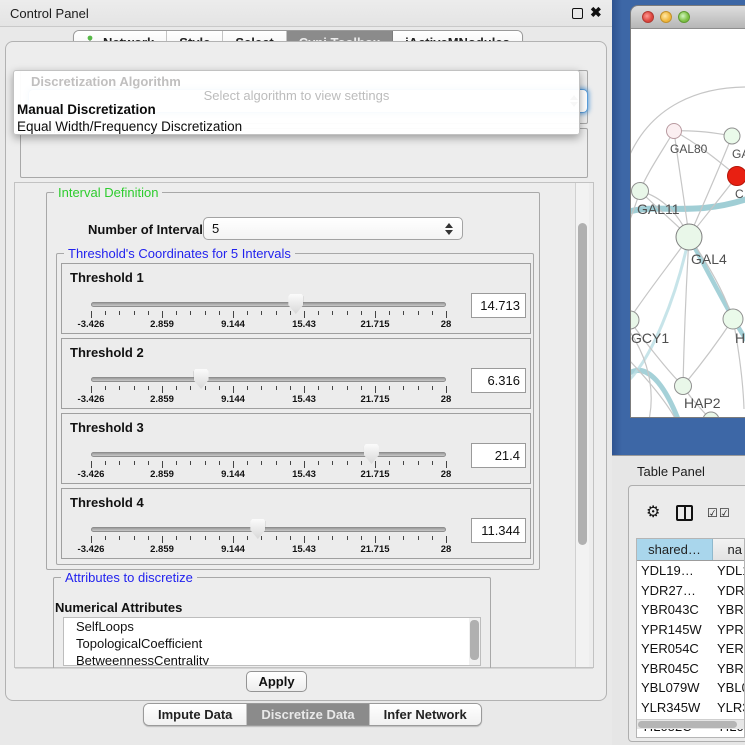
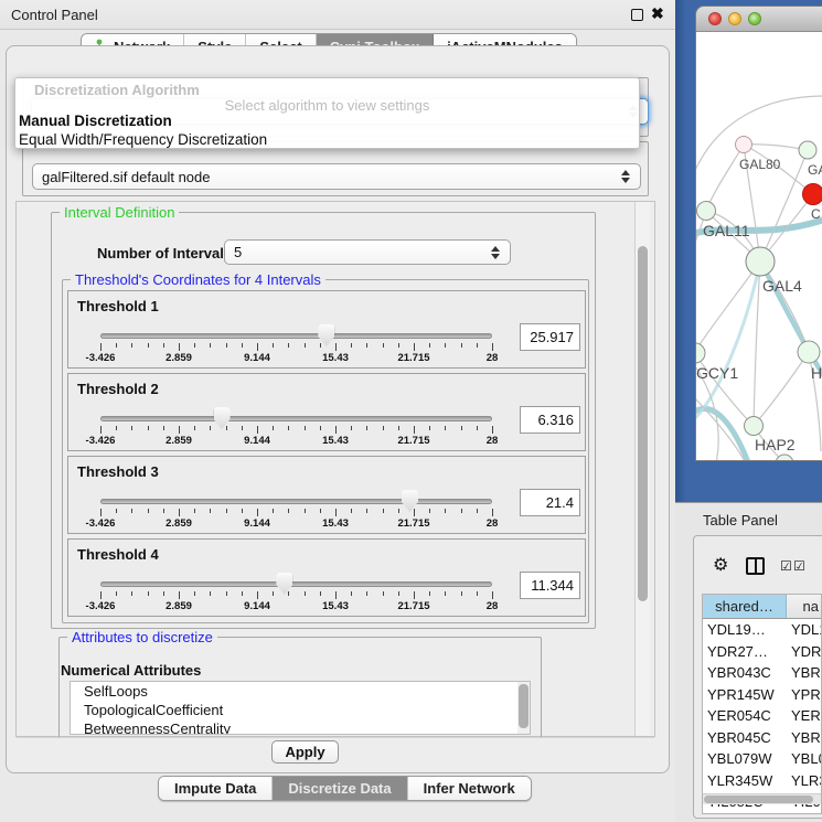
  Control Panel
  ✖
  Discretization Algorithm
  Select algorithm to view settings
  Manual Discretization
  Equal Width/Frequency Discretization
+ galFiltered.sif default node
  Interval Definition
  Number of Interval
  5
- Threshold's Coordinates for 5 Intervals
+ Threshold's Coordinates for 4 Intervals
  Threshold 1
  -3.426
  2.859
  9.144
  15.43
  21.715
  28
- 14.713
+ 25.917
  Threshold 2
  -3.426
  2.859
  9.144
  15.43
  21.715
  28
  6.316
  Threshold 3
  -3.426
  2.859
  9.144
  15.43
  21.715
  28
  21.4
  Threshold 4
  -3.426
  2.859
  9.144
  15.43
  21.715
  28
  11.344
  Attributes to discretize
  Numerical Attributes
  SelfLoops
  TopologicalCoefficient
  BetweennessCentrality
  Apply
  Impute Data
  Discretize Data
  Infer Network
  GAL80
  C
  GAL11
  GAL4
  H
  GCY1
  HAP2
  Table Panel
  ⚙
  ☑
  ☑
  shared…
  na
  YDL19…
  YDL
  YDR27…
  YDR
  YBR043C
  YBR
  YPR145W
  YPR
  YER054C
  YER
  YBR045C
  YBR
  YBL079W
  YBL
  YLR345W
  YLR
